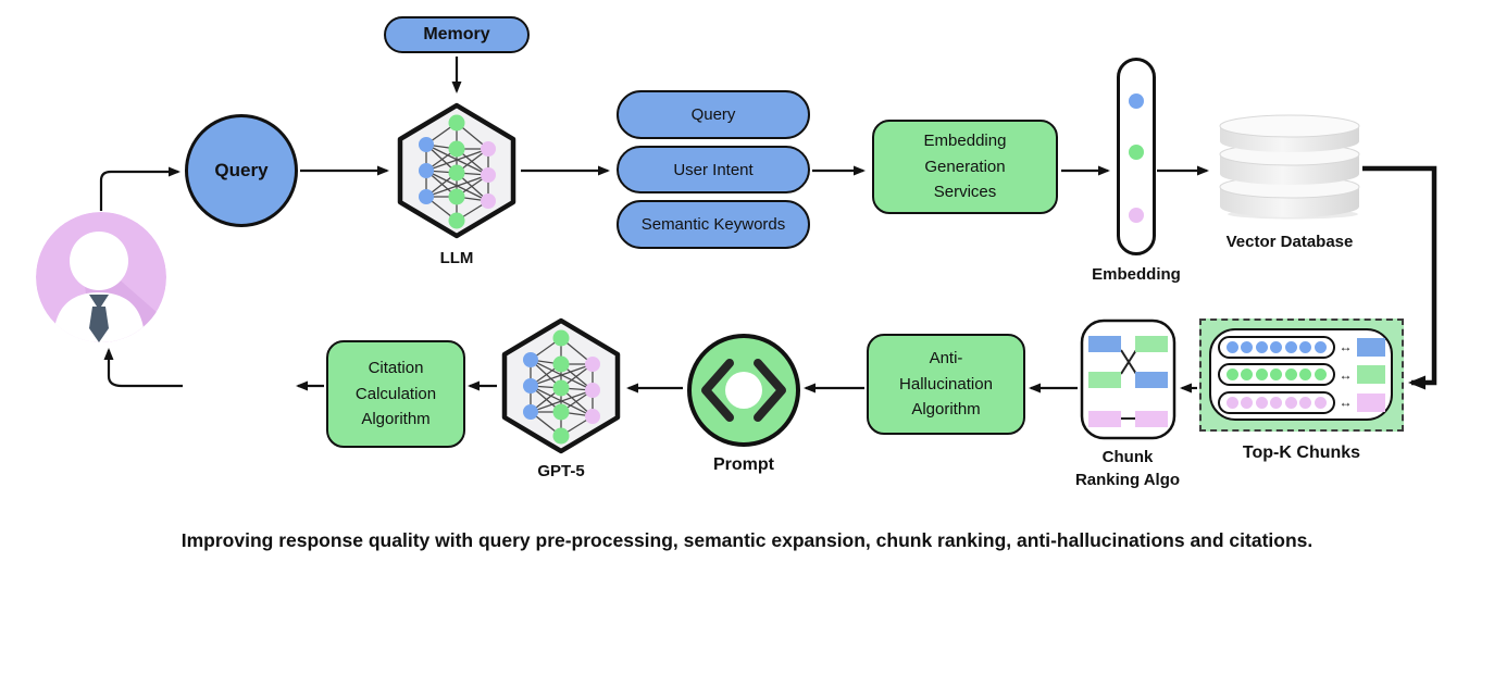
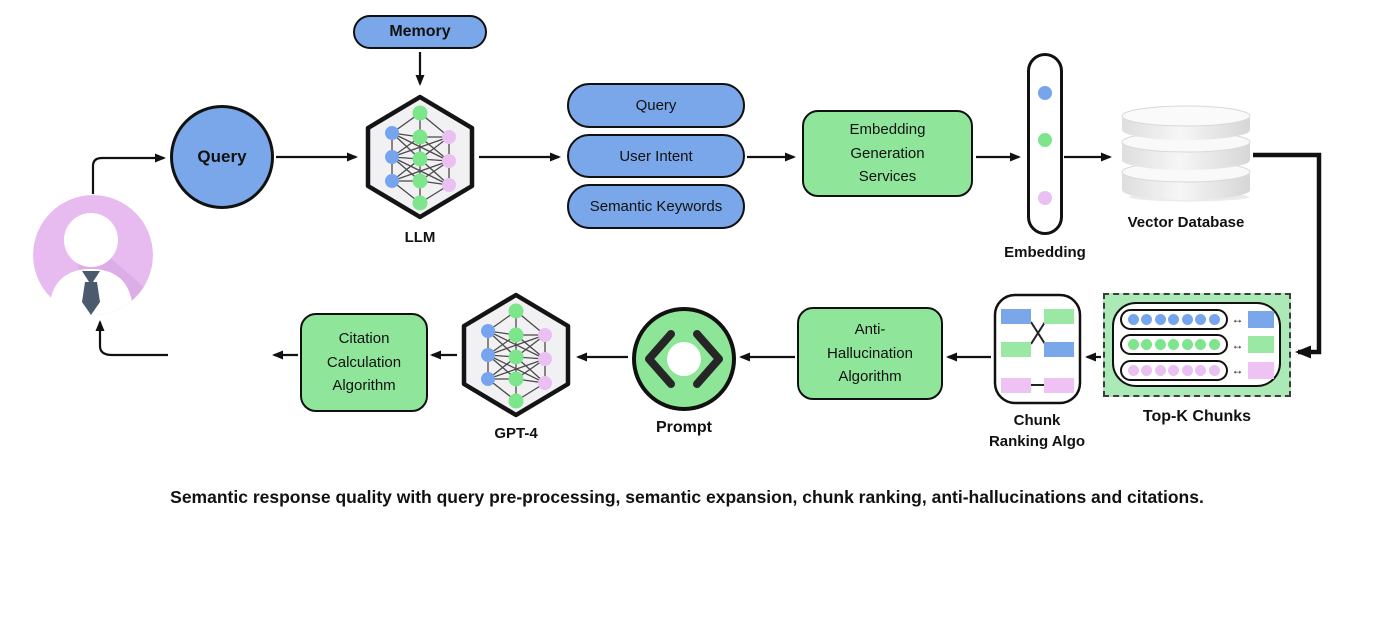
  Query
  Memory
  LLM
  Query
  User Intent
  Semantic Keywords
  Embedding
  Generation
  Services
  Embedding
  Vector Database
  ↔
  ↔
  ↔
  Top-K Chunks
  Chunk
  Ranking Algo
  Anti-
  Hallucination
  Algorithm
  Prompt
- GPT-5
+ GPT-4
  Citation
  Calculation
  Algorithm
- Improving response quality with query pre-processing, semantic expansion, chunk ranking, anti-hallucinations and citations.
+ Semantic response quality with query pre-processing, semantic expansion, chunk ranking, anti-hallucinations and citations.
